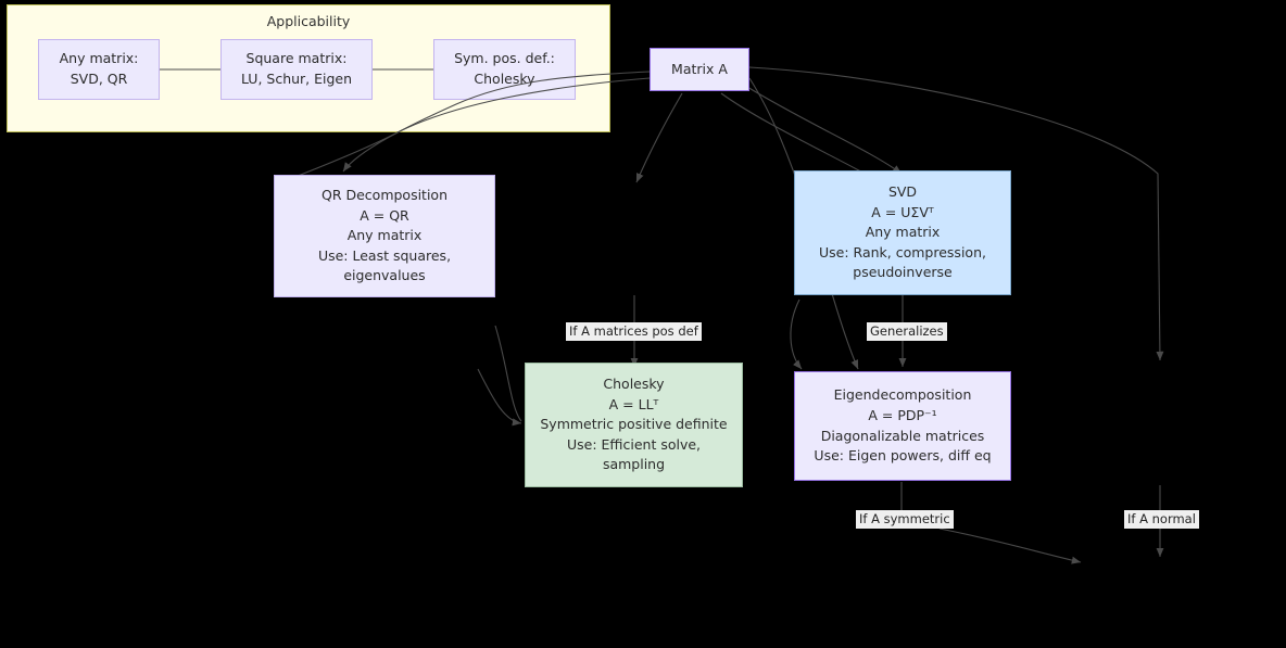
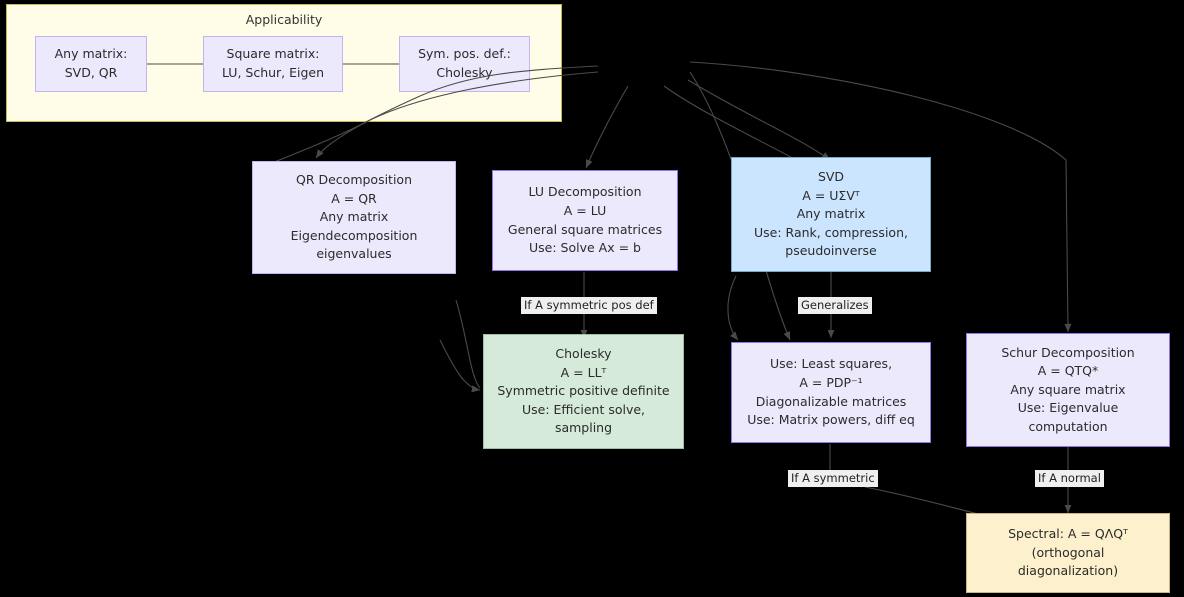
  Applicability
  Any matrix:
  SVD, QR
  Square matrix:
  LU, Schur, Eigen
  Sym. pos. def.:
  Cholesky
- Matrix A
  QR Decomposition
  A = QR
  Any matrix
- Use: Least squares,
+ Eigendecomposition
  eigenvalues
+ LU Decomposition
+ A = LU
+ General square matrices
+ Use: Solve Ax = b
  SVD
  A = UΣVᵀ
  Any matrix
  Use: Rank, compression,
  pseudoinverse
  Cholesky
  A = LLᵀ
  Symmetric positive definite
  Use: Efficient solve,
  sampling
- Eigendecomposition
+ Use: Least squares,
  A = PDP⁻¹
  Diagonalizable matrices
- Use: Eigen powers, diff eq
+ Use: Matrix powers, diff eq
+ Schur Decomposition
+ A = QTQ*
+ Any square matrix
+ Use: Eigenvalue
+ computation
+ Spectral: A = QΛQᵀ
+ (orthogonal
+ diagonalization)
- If A matrices pos def
+ If A symmetric pos def
  Generalizes
  If A symmetric
  If A normal
